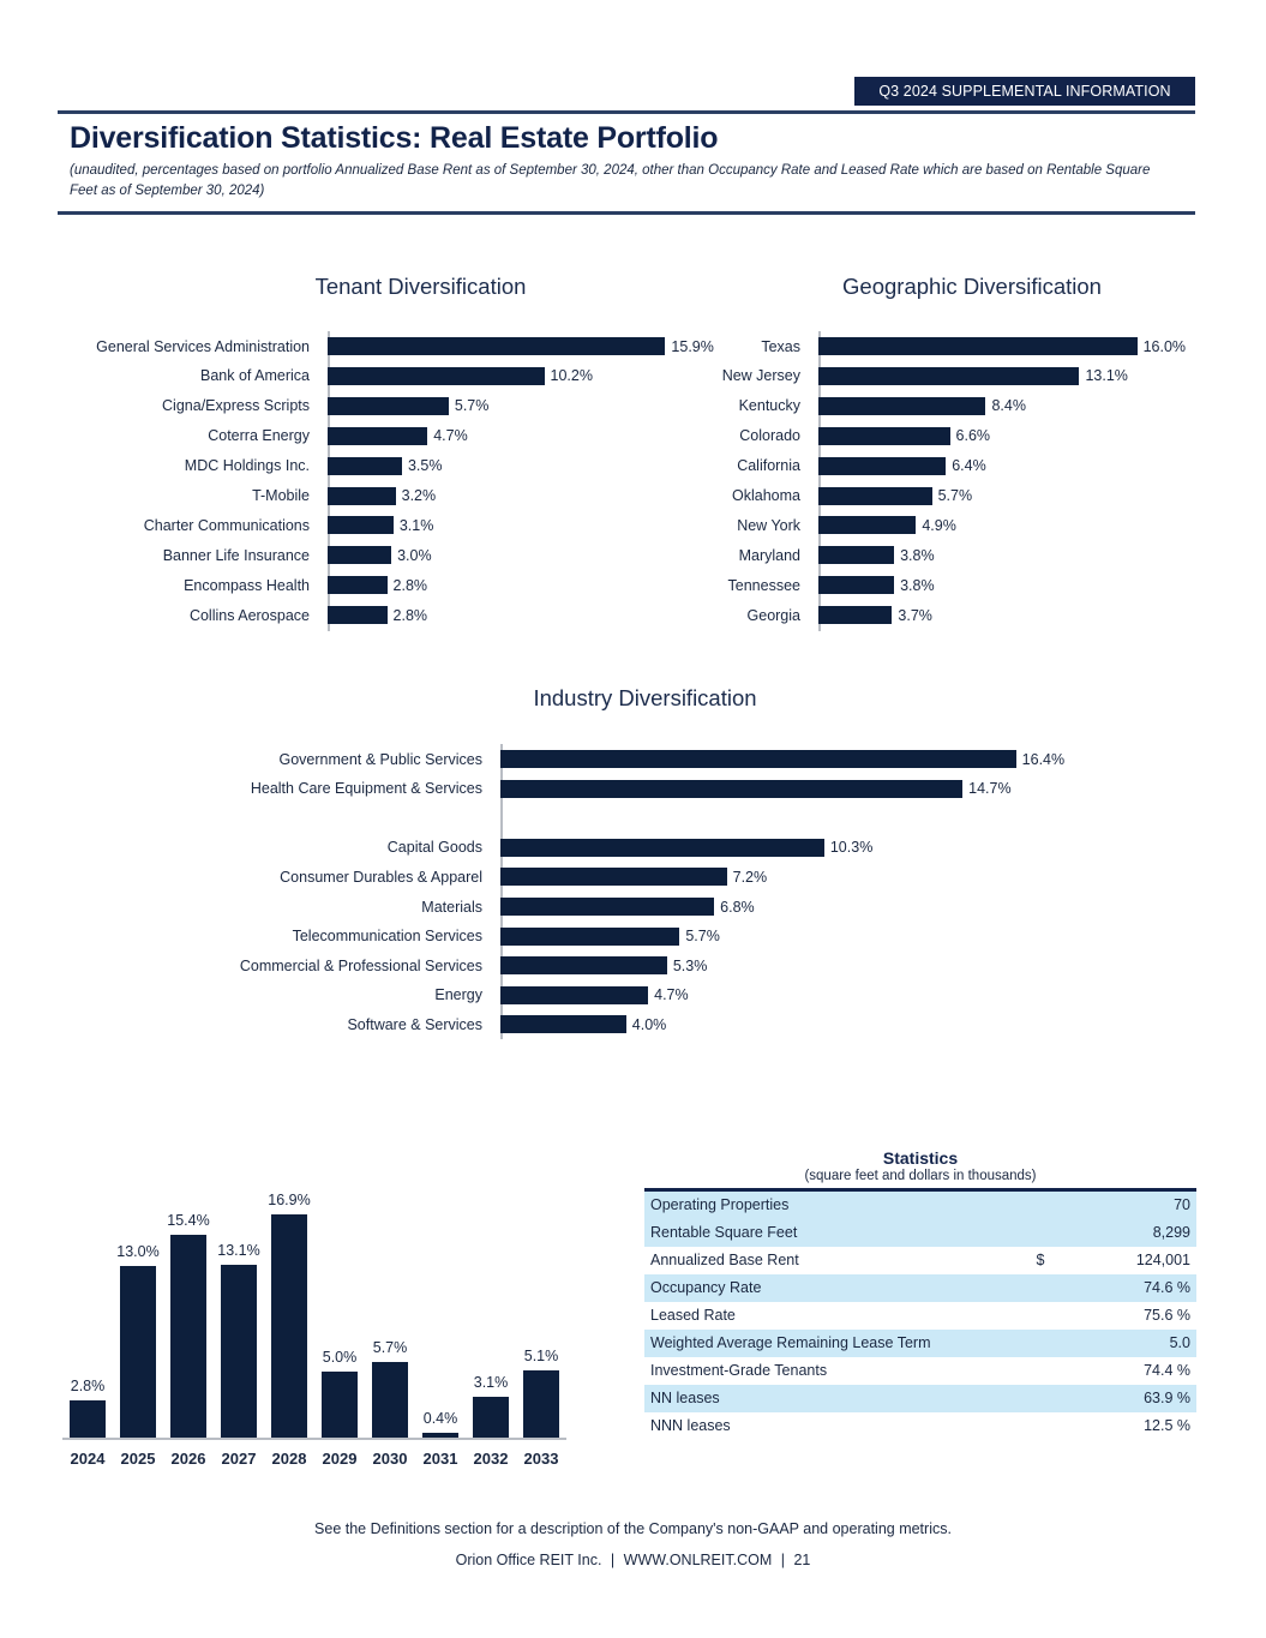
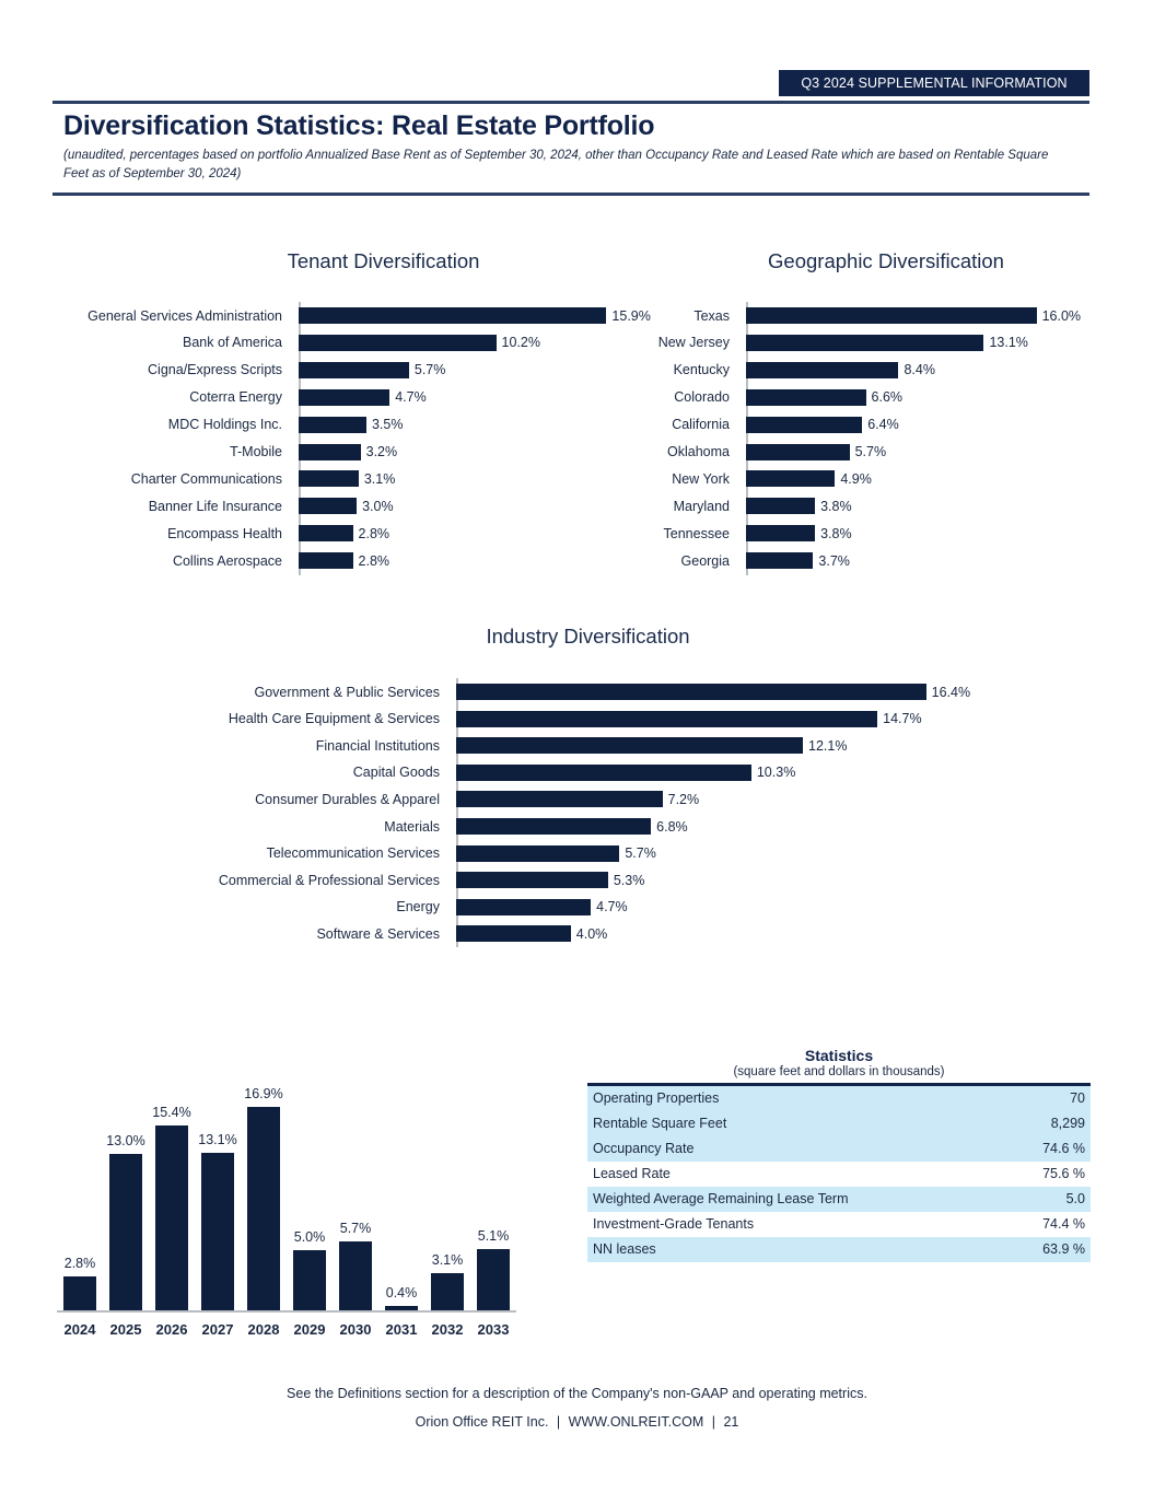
  Q3 2024 SUPPLEMENTAL INFORMATION
  Diversification Statistics: Real Estate Portfolio
  (unaudited, percentages based on portfolio Annualized Base Rent as of September 30, 2024, other than Occupancy Rate and Leased Rate which are based on Rentable Square Feet as of September 30, 2024)
  Tenant Diversification
  General Services Administration
  15.9%
  Bank of America
  10.2%
  Cigna/Express Scripts
  5.7%
  Coterra Energy
  4.7%
  MDC Holdings Inc.
  3.5%
  T-Mobile
  3.2%
  Charter Communications
  3.1%
  Banner Life Insurance
  3.0%
  Encompass Health
  2.8%
  Collins Aerospace
  2.8%
  Geographic Diversification
  Texas
  16.0%
  New Jersey
  13.1%
  Kentucky
  8.4%
  Colorado
  6.6%
  California
  6.4%
  Oklahoma
  5.7%
  New York
  4.9%
  Maryland
  3.8%
  Tennessee
  3.8%
  Georgia
  3.7%
  Industry Diversification
  Government & Public Services
  16.4%
  Health Care Equipment & Services
  14.7%
+ Financial Institutions
+ 12.1%
  Capital Goods
  10.3%
  Consumer Durables & Apparel
  7.2%
  Materials
  6.8%
  Telecommunication Services
  5.7%
  Commercial & Professional Services
  5.3%
  Energy
  4.7%
  Software & Services
  4.0%
  2.8%
  13.0%
  15.4%
  13.1%
  16.9%
  5.0%
  5.7%
  0.4%
  3.1%
  5.1%
  2024
  2025
  2026
  2027
  2028
  2029
  2030
  2031
  2032
  2033
  Statistics
  (square feet and dollars in thousands)
  Operating Properties		70
  Rentable Square Feet		8,299
- Annualized Base Rent	$	124,001
  Occupancy Rate		74.6 %
  Leased Rate		75.6 %
  Weighted Average Remaining Lease Term		5.0
  Investment-Grade Tenants		74.4 %
  NN leases		63.9 %
- NNN leases		12.5 %
  See the Definitions section for a description of the Company's non-GAAP and operating metrics.
  Orion Office REIT Inc. | WWW.ONLREIT.COM | 21
